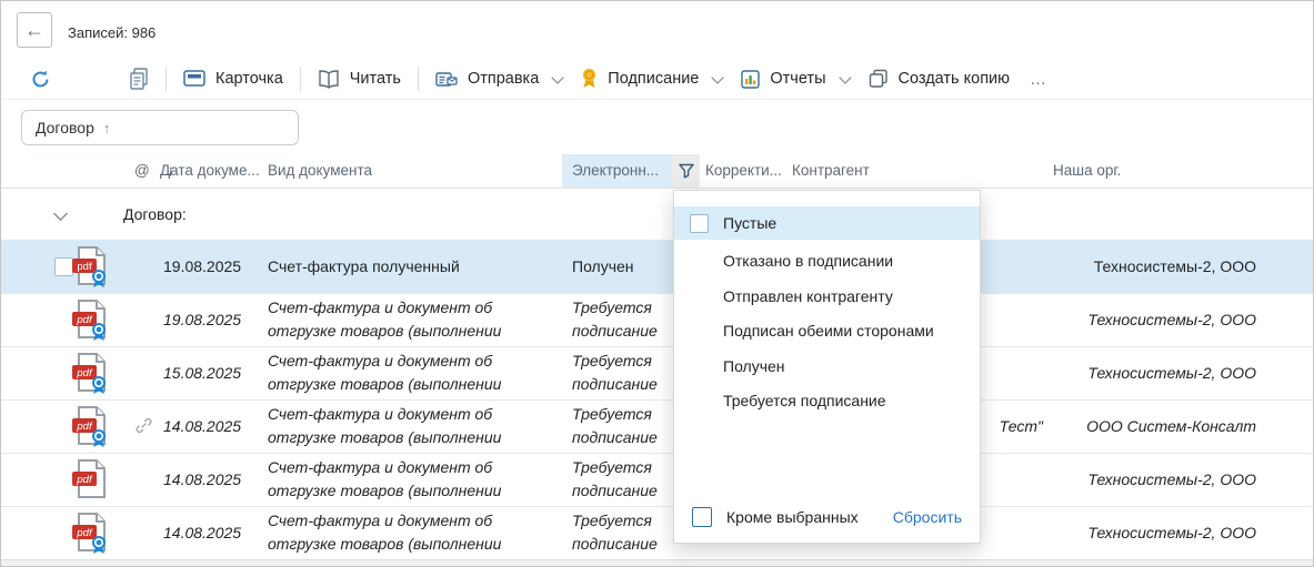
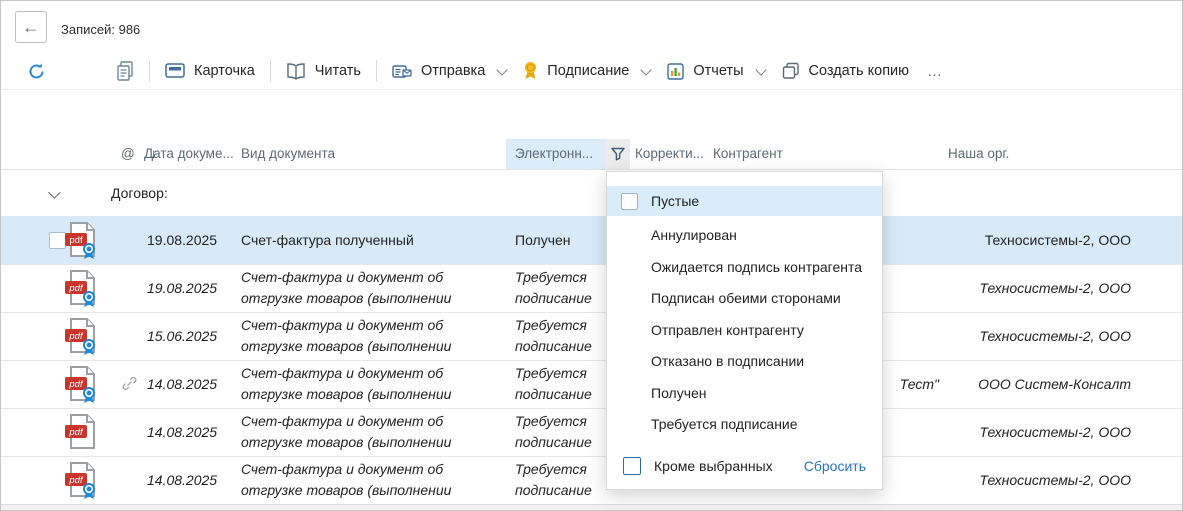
  ←
  Записей: 986
  Карточка
  Читать
  Отправка
  Подписание
  Отчеты
  Создать копию
  …
- Договор
- ↑
  @
  Дата докуме...
  ↓
  Вид документа
  Электронн...
  Корректи...
  Контрагент
  Наша орг.
  Договор:
  pdf
  19.08.2025
  Счет-фактура полученный
  Получен
  Техносистемы-2, ООО
  pdf
  19.08.2025
  Счет-фактура и документ об отгрузке товаров (выполнении
  Требуется подписание
  Техносистемы-2, ООО
  pdf
- 15.08.2025
+ 15.06.2025
  Счет-фактура и документ об отгрузке товаров (выполнении
  Требуется подписание
  Техносистемы-2, ООО
  pdf
  14.08.2025
  Счет-фактура и документ об отгрузке товаров (выполнении
  Требуется подписание
  Тест"
  ООО Систем-Консалт
  pdf
  14.08.2025
  Счет-фактура и документ об отгрузке товаров (выполнении
  Требуется подписание
  Техносистемы-2, ООО
  pdf
  14.08.2025
  Счет-фактура и документ об отгрузке товаров (выполнении
  Требуется подписание
  Техносистемы-2, ООО
  Пустые
+ Аннулирован
+ Ожидается подпись контрагента
- Отказано в подписании
+ Подписан обеими сторонами
  Отправлен контрагенту
- Подписан обеими сторонами
+ Отказано в подписании
  Получен
  Требуется подписание
  Кроме выбранных
  Сбросить
